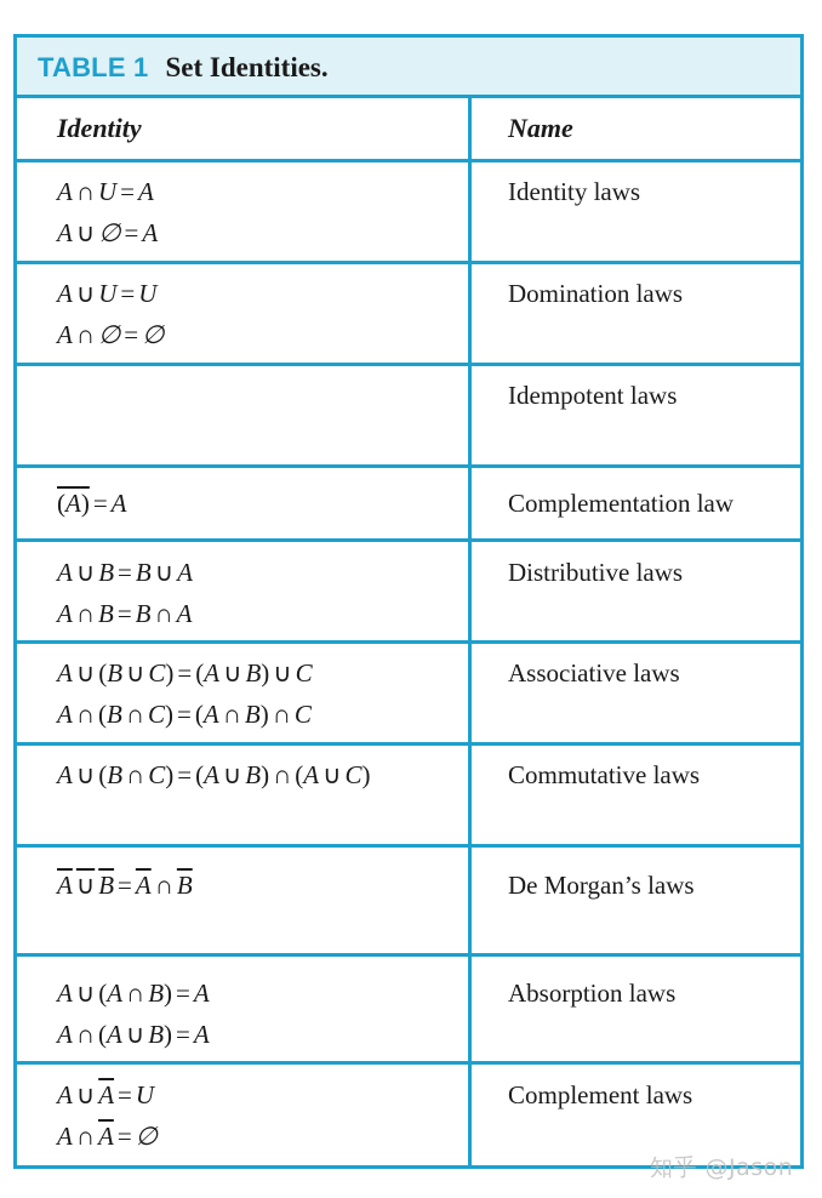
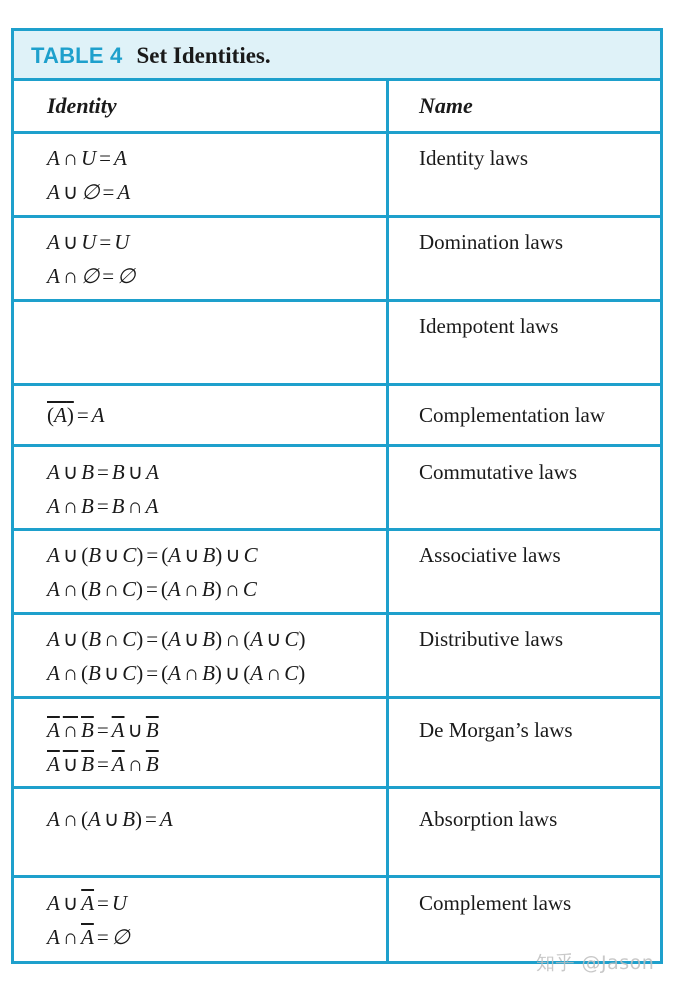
- TABLE 1
+ TABLE 4
  Set Identities.
  Identity
  Name
  A ∩ U = A
  A ∪ ∅ = A
  Identity laws
  A ∪ U = U
  A ∩ ∅ = ∅
  Domination laws
  Idempotent laws
  (A) = A
  Complementation law
  A ∪ B = B ∪ A
  A ∩ B = B ∩ A
- Distributive laws
+ Commutative laws
  A ∪ (B ∪ C) = (A ∪ B) ∪ C
  A ∩ (B ∩ C) = (A ∩ B) ∩ C
  Associative laws
  A ∪ (B ∩ C) = (A ∪ B) ∩ (A ∪ C)
+ A ∩ (B ∪ C) = (A ∩ B) ∪ (A ∩ C)
- Commutative laws
+ Distributive laws
+ A ∩ B = A ∪ B
  A ∪ B = A ∩ B
  De Morgan’s laws
- A ∪ (A ∩ B) = A
  A ∩ (A ∪ B) = A
  Absorption laws
  A ∪ A = U
  A ∩ A = ∅
  Complement laws
  知乎 @Jason
